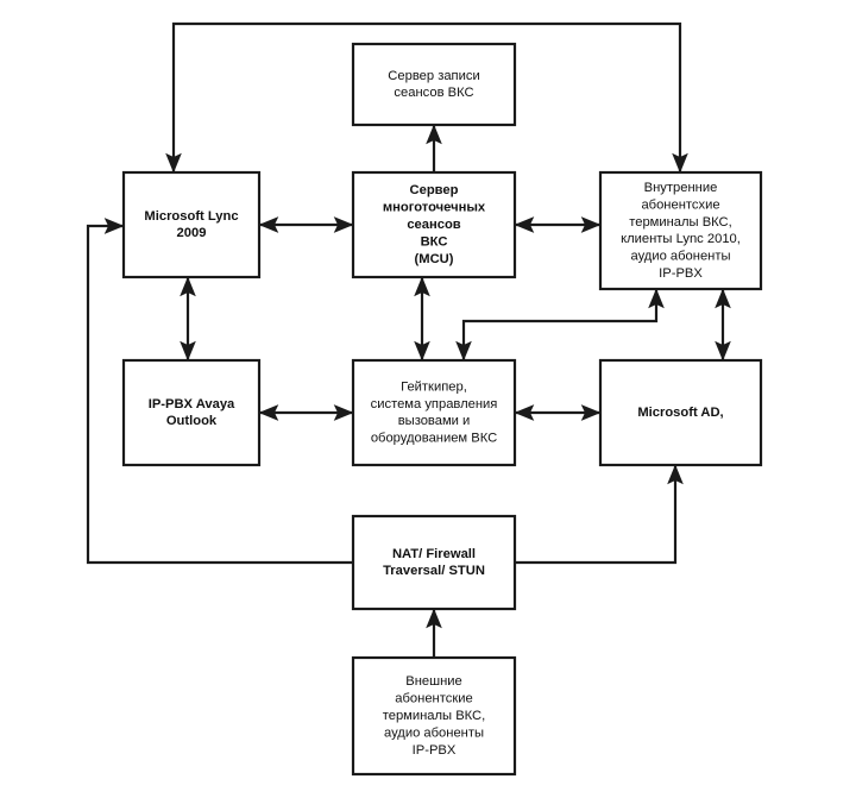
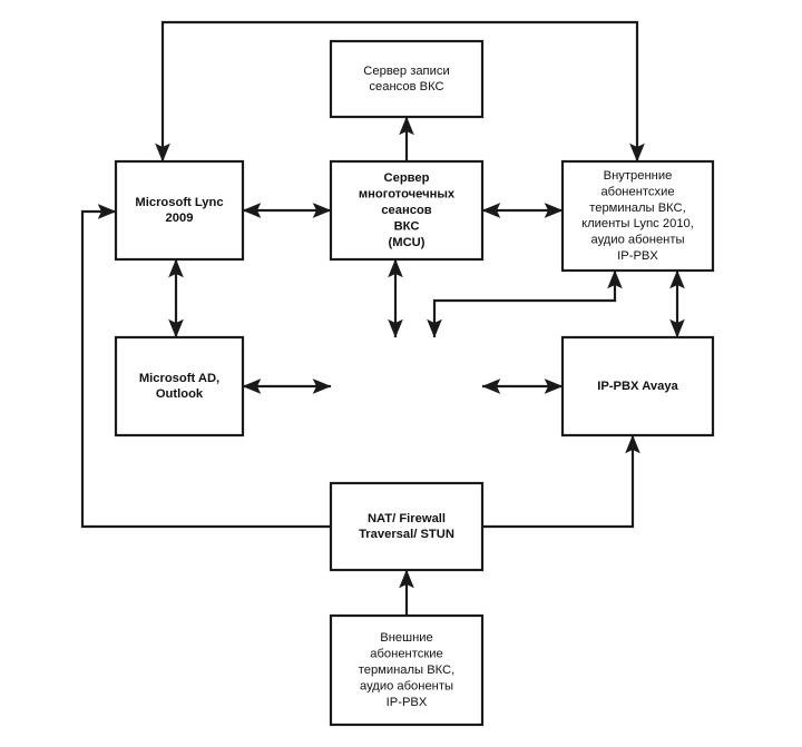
  Сервер записи сеансов ВКС
  Microsoft Lync 2009
  Сервер многоточечных сеансов ВКС (MCU)
  Внутренние абонентсхие терминалы ВКС, клиенты Lync 2010, аудио абоненты IP-PBX
- IP-PBX Avaya Outlook
+ Microsoft AD, Outlook
- Гейткипер, система управления вызовами и оборудованием ВКС
- Microsoft AD,
+ IP-PBX Avaya
  NAT/ Firewall Traversal/ STUN
  Внешние абонентские терминалы ВКС, аудио абоненты IP-PBX
